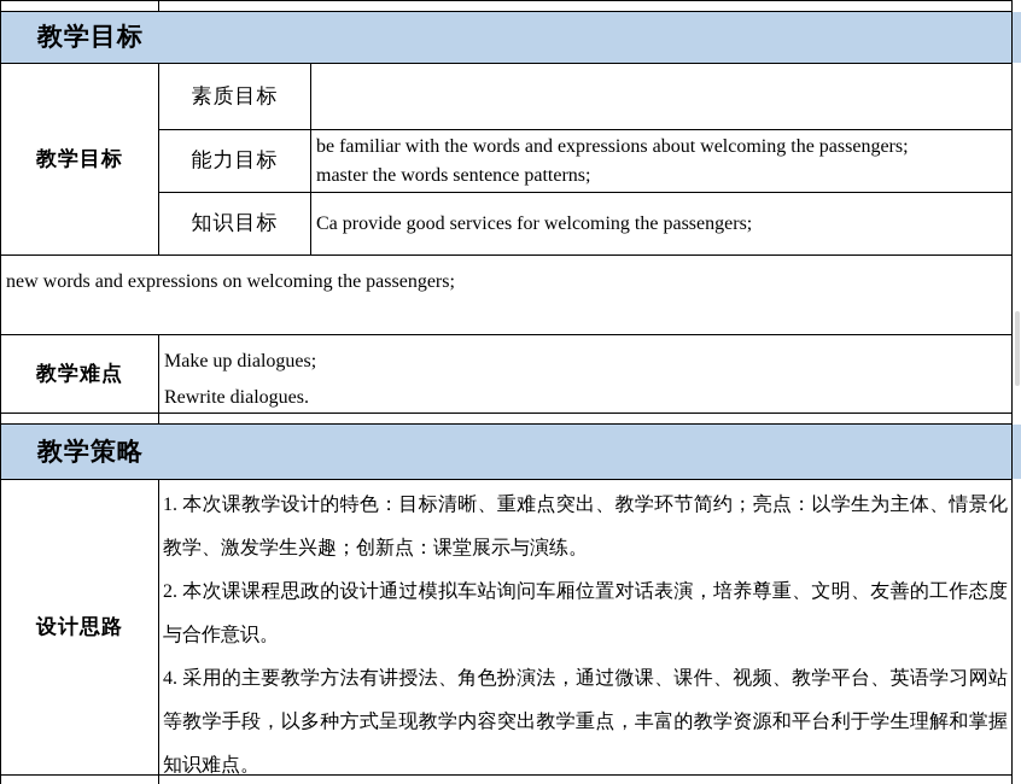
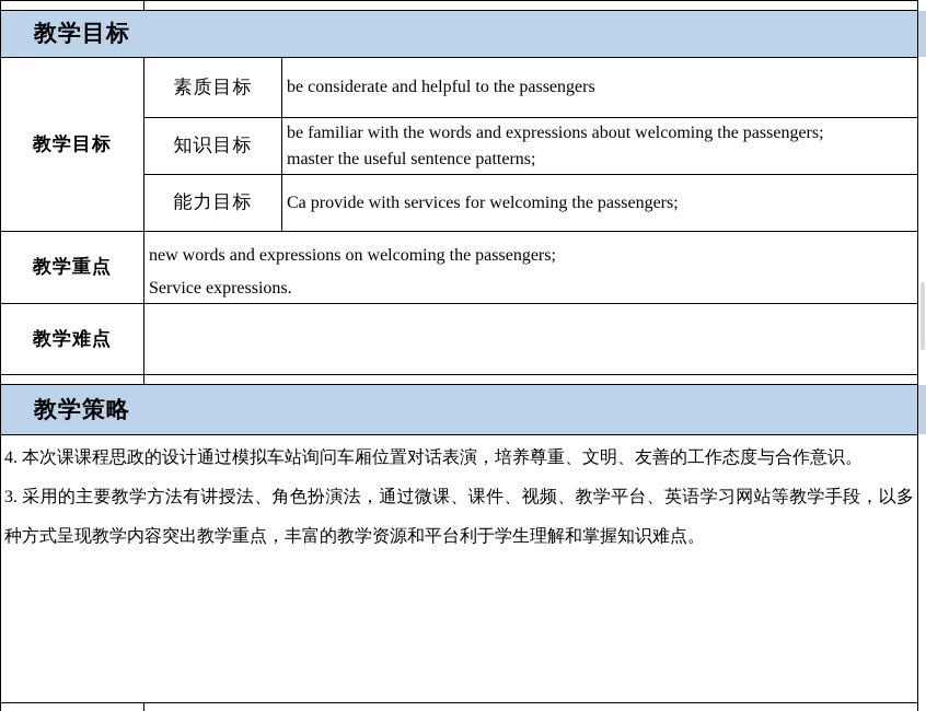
  教学目标
  教学目标
  素质目标
+ be considerate and helpful to the passengers
- 能力目标
+ 知识目标
  be familiar with the words and expressions about welcoming the passengers;
- master the words sentence patterns;
+ master the useful sentence patterns;
- 知识目标
+ 能力目标
- Ca provide good services for welcoming the passengers;
+ Ca provide with services for welcoming the passengers;
+ 教学重点
  new words and expressions on welcoming the passengers;
+ Service expressions.
  教学难点
- Make up dialogues;
- Rewrite dialogues.
  教学策略
- 设计思路
- 1. 本次课教学设计的特色：目标清晰、重难点突出、教学环节简约；亮点：以学生为主体、情景化教学、激发学生兴趣；创新点：课堂展示与演练。
- 2. 本次课课程思政的设计通过模拟车站询问车厢位置对话表演，培养尊重、文明、友善的工作态度与合作意识。
+ 4. 本次课课程思政的设计通过模拟车站询问车厢位置对话表演，培养尊重、文明、友善的工作态度与合作意识。
- 4. 采用的主要教学方法有讲授法、角色扮演法，通过微课、课件、视频、教学平台、英语学习网站等教学手段，以多种方式呈现教学内容突出教学重点，丰富的教学资源和平台利于学生理解和掌握知识难点。
+ 3. 采用的主要教学方法有讲授法、角色扮演法，通过微课、课件、视频、教学平台、英语学习网站等教学手段，以多种方式呈现教学内容突出教学重点，丰富的教学资源和平台利于学生理解和掌握知识难点。
